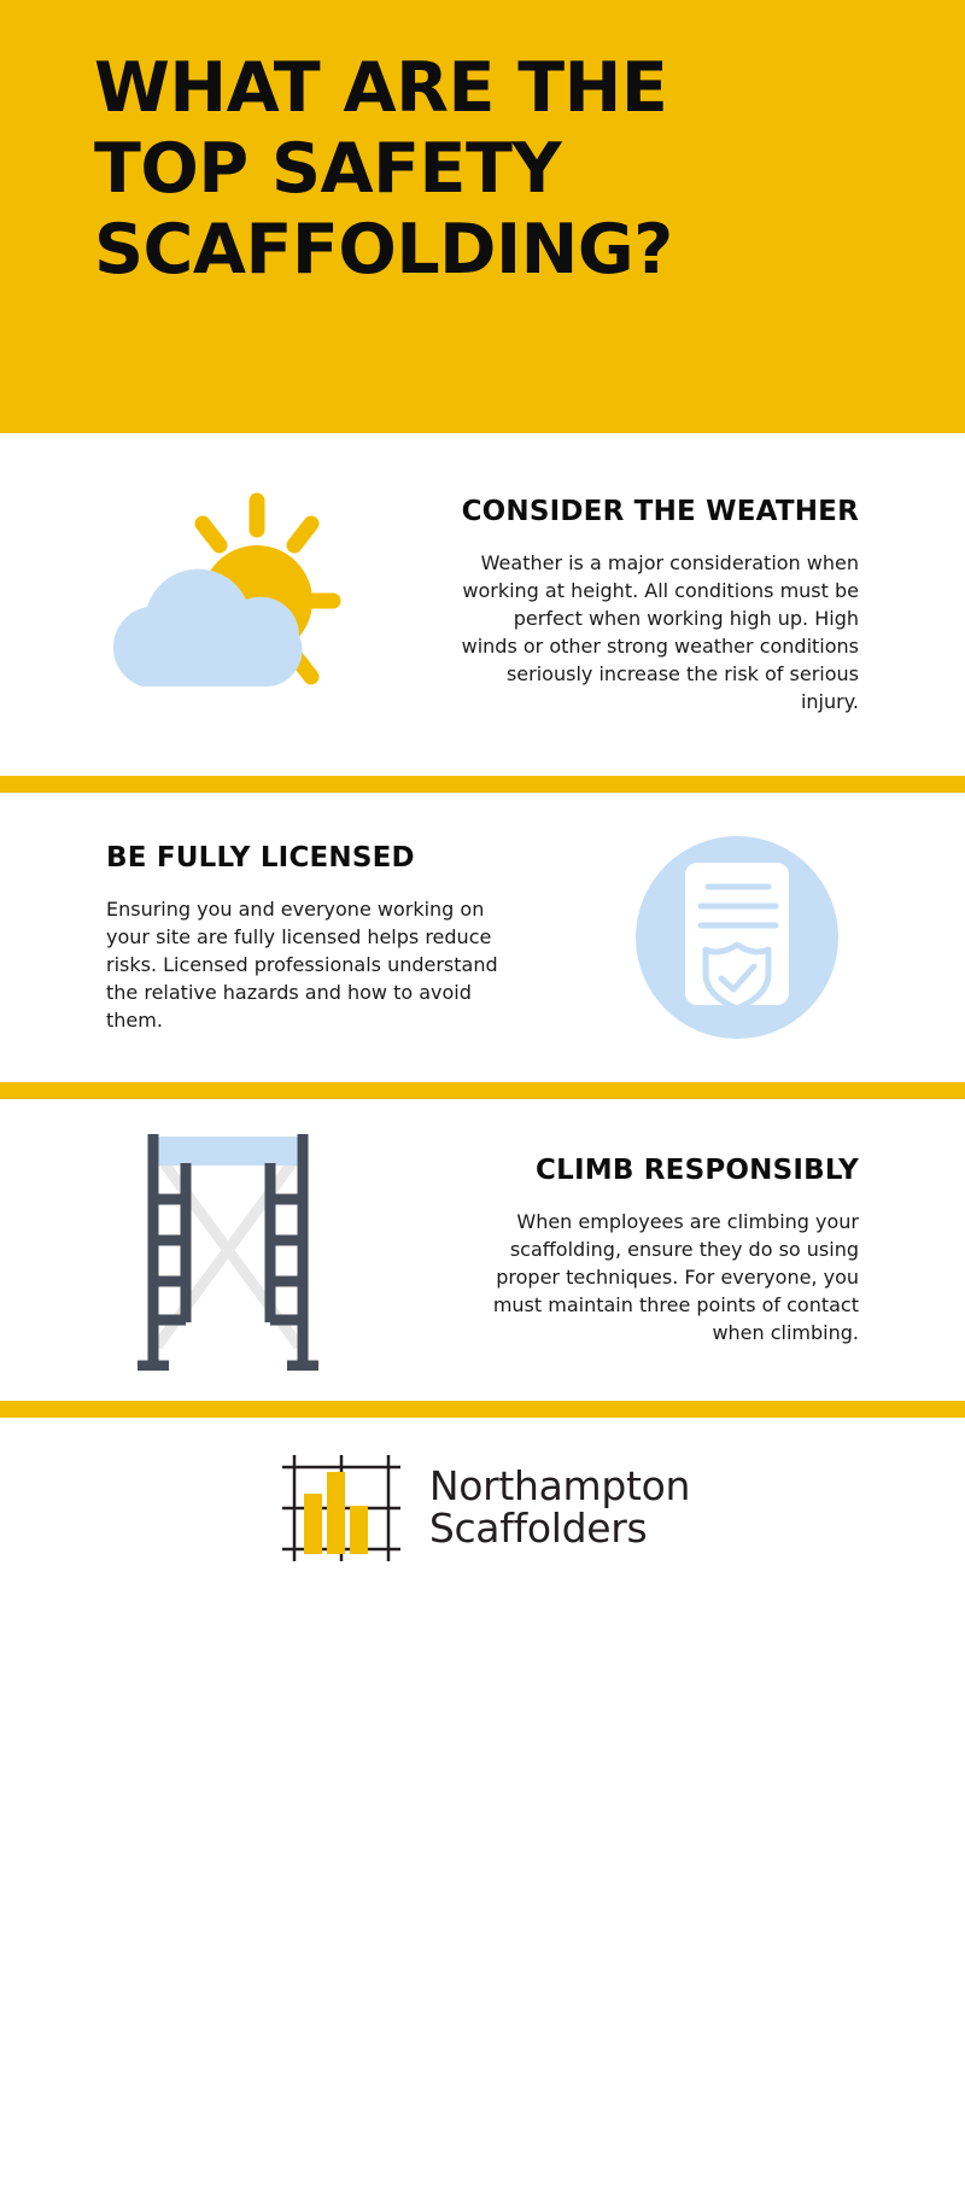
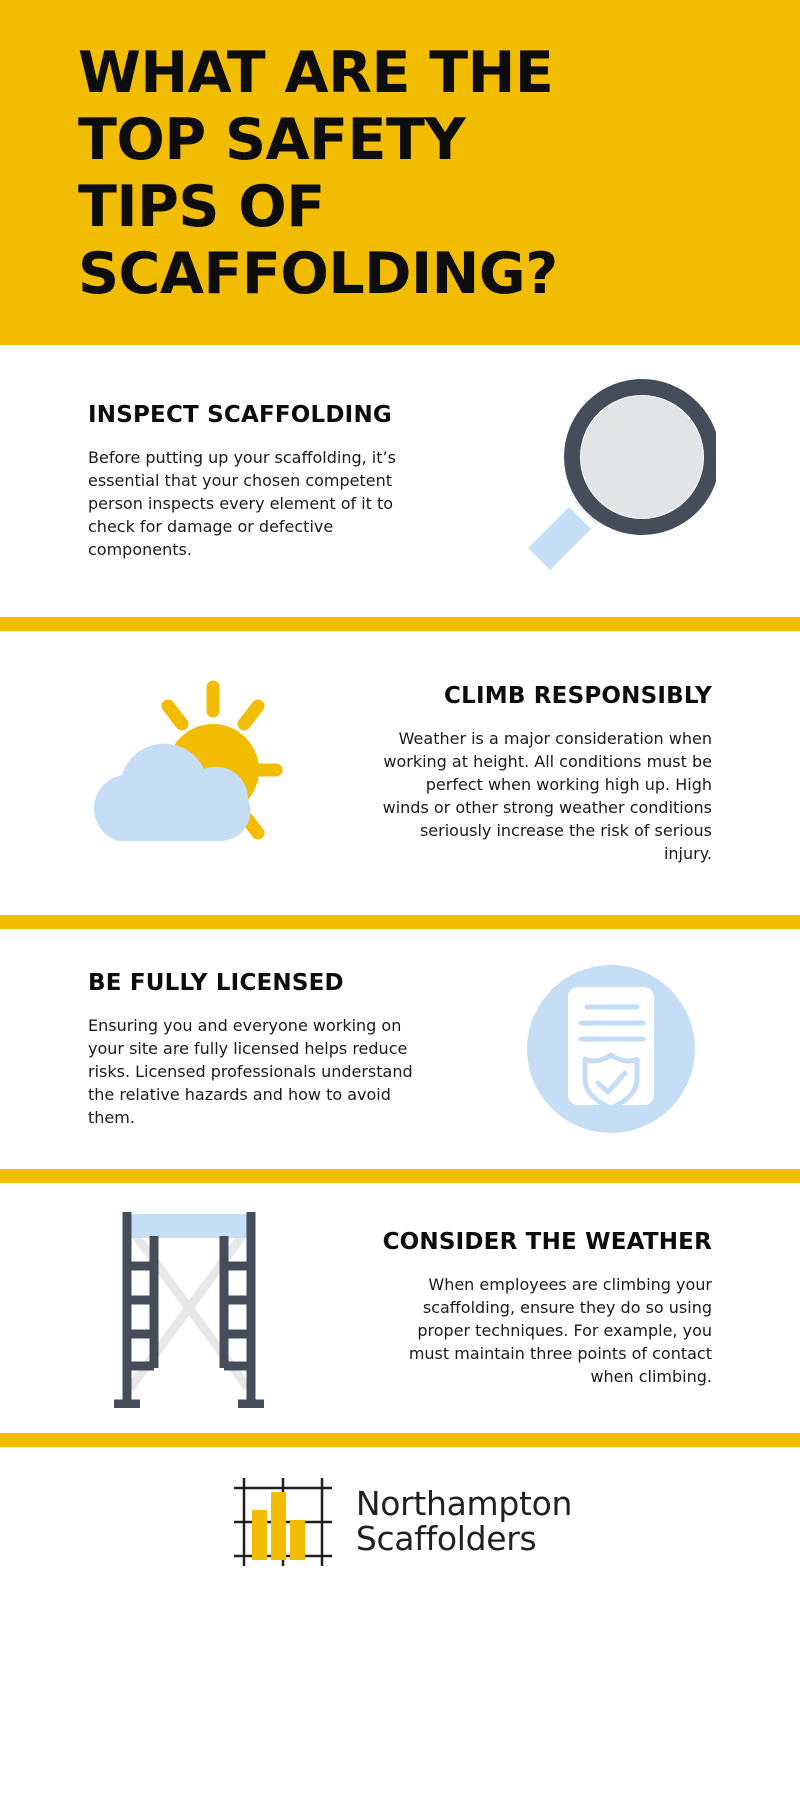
  WHAT ARE THE
  TOP SAFETY
+ TIPS OF
  SCAFFOLDING?
+ INSPECT SCAFFOLDING
+ Before putting up your scaffolding, it’s essential that your chosen competent person inspects every element of it to check for damage or defective components.
- CONSIDER THE WEATHER
+ CLIMB RESPONSIBLY
  Weather is a major consideration when working at height. All conditions must be perfect when working high up. High winds or other strong weather conditions seriously increase the risk of serious injury.
  BE FULLY LICENSED
  Ensuring you and everyone working on your site are fully licensed helps reduce risks. Licensed professionals understand the relative hazards and how to avoid them.
- CLIMB RESPONSIBLY
+ CONSIDER THE WEATHER
- When employees are climbing your scaffolding, ensure they do so using proper techniques. For everyone, you must maintain three points of contact when climbing.
+ When employees are climbing your scaffolding, ensure they do so using proper techniques. For example, you must maintain three points of contact when climbing.
  Northampton
  Scaffolders
